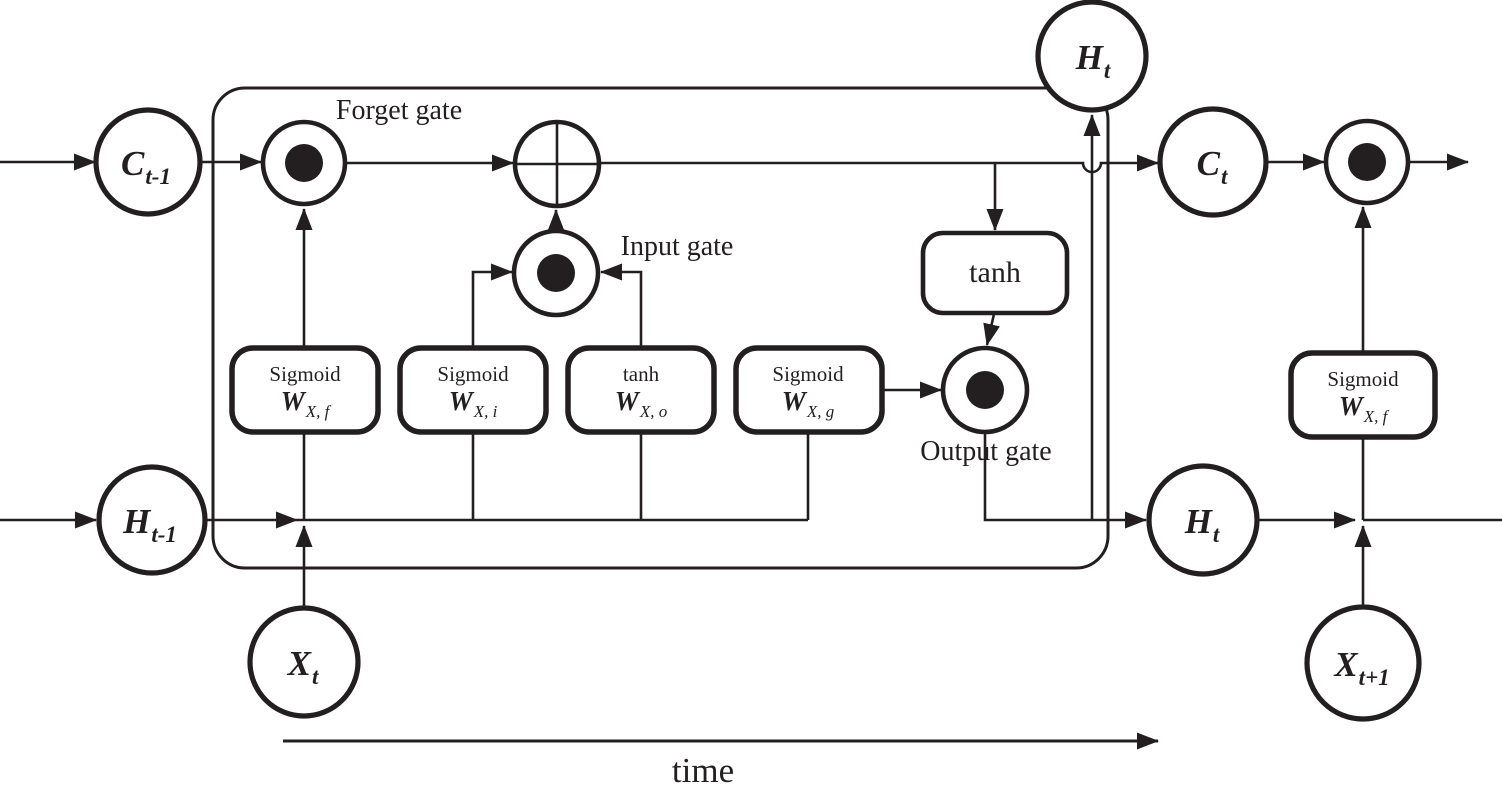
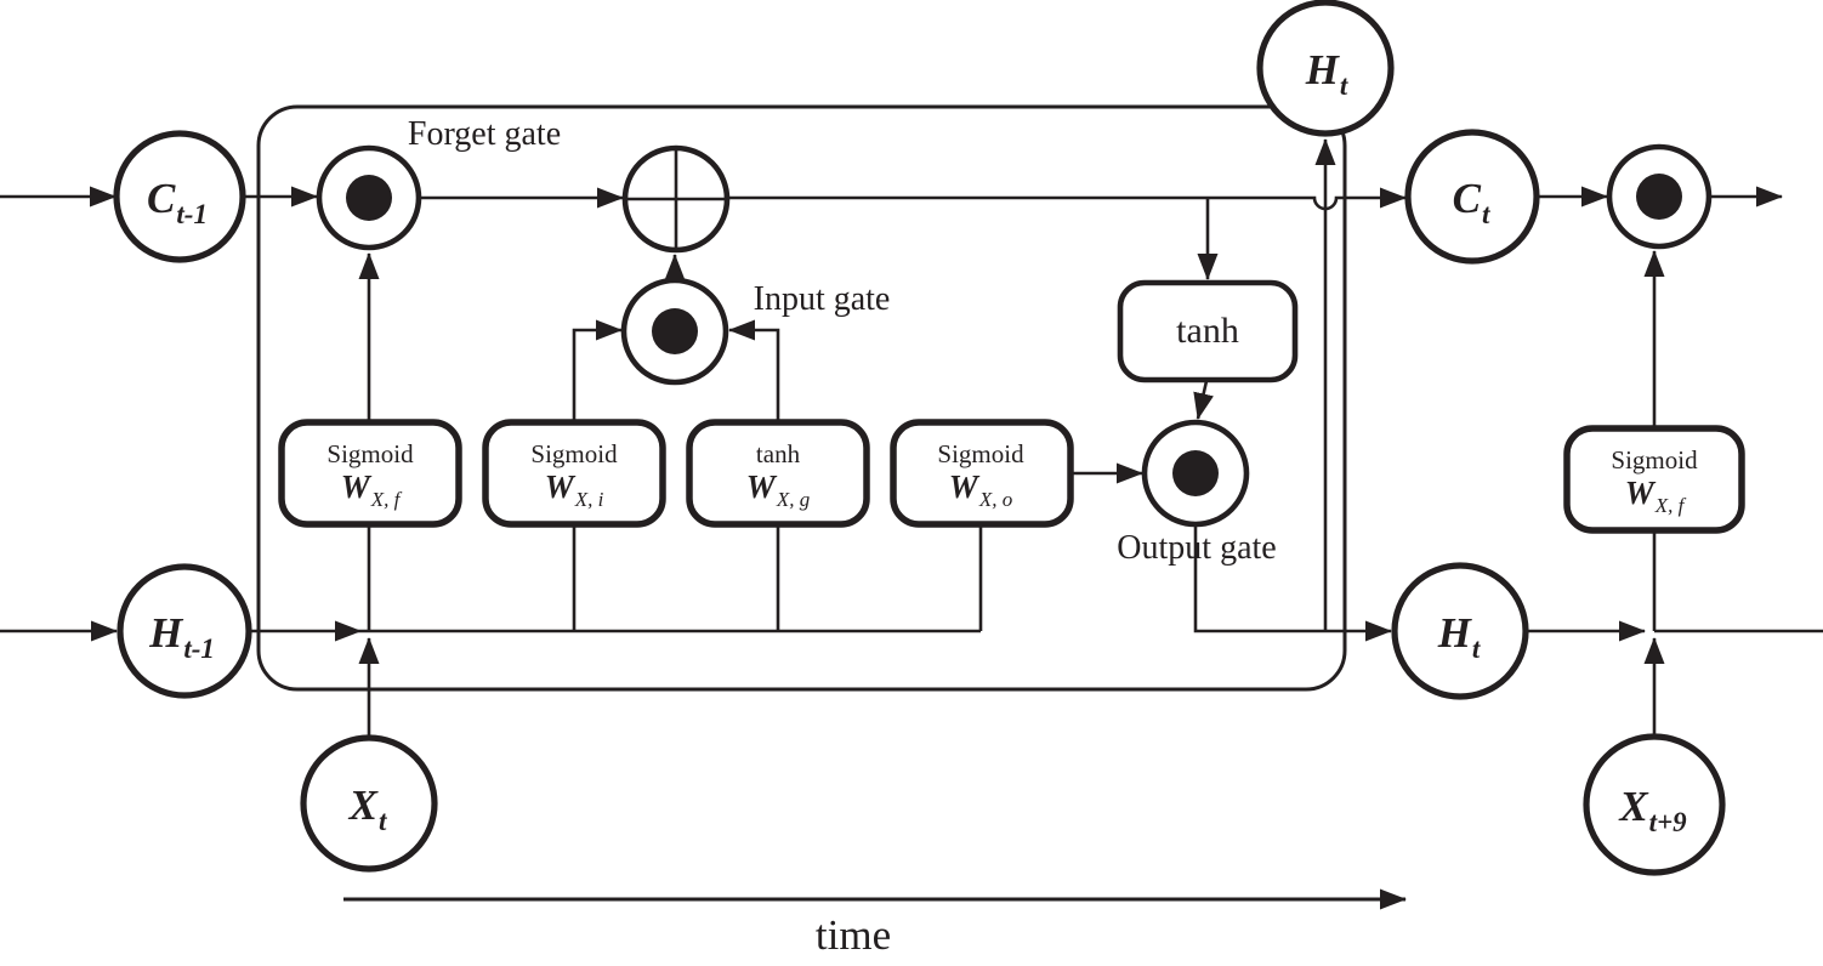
  Ct-1
  Ht-1
  Xt
  Ht
  Ct
  Ht
- Xt+1
+ Xt+9
  Forget gate
  Input gate
  Output gate
  tanh
  Sigmoid
  WX, f
  Sigmoid
  WX, i
  tanh
- WX, o
+ WX, g
  Sigmoid
- WX, g
+ WX, o
  Sigmoid
  WX, f
  time
